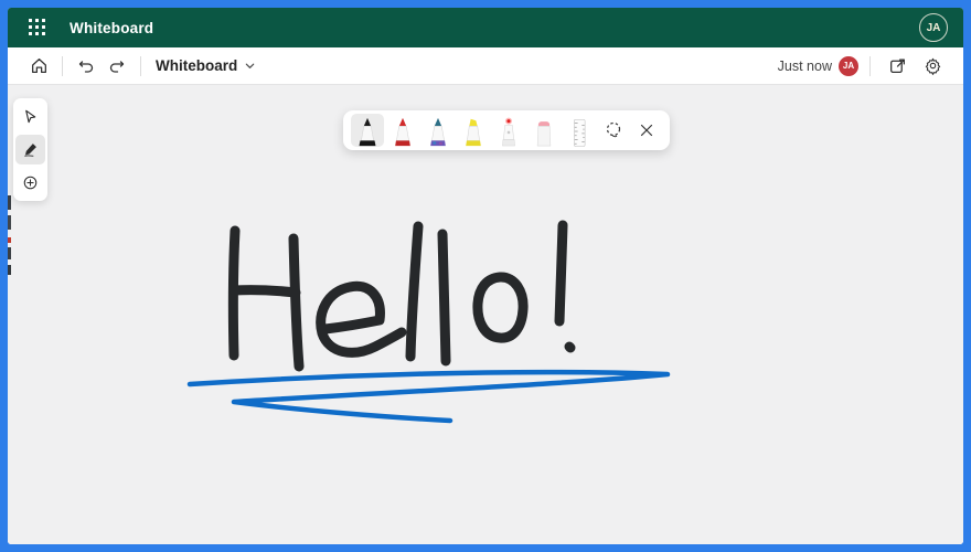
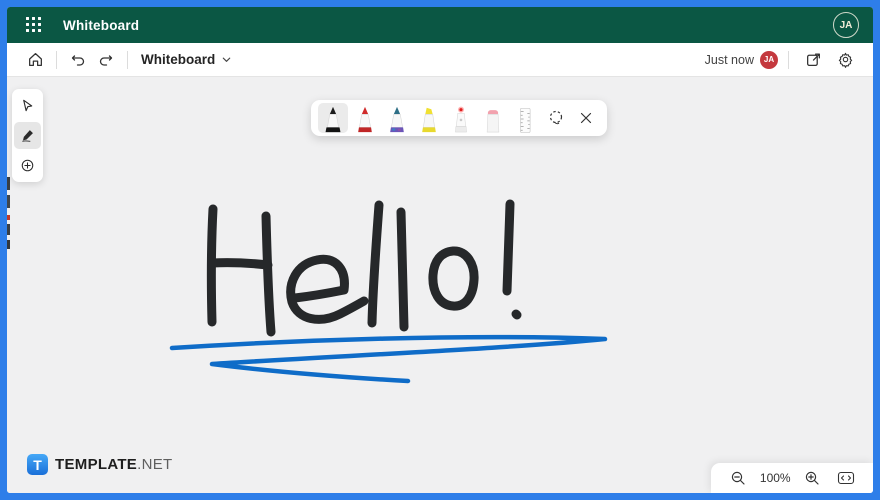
  Whiteboard
  JA
  Whiteboard
  Just now
  JA
+ T
+ TEMPLATE.NET
+ 100%
